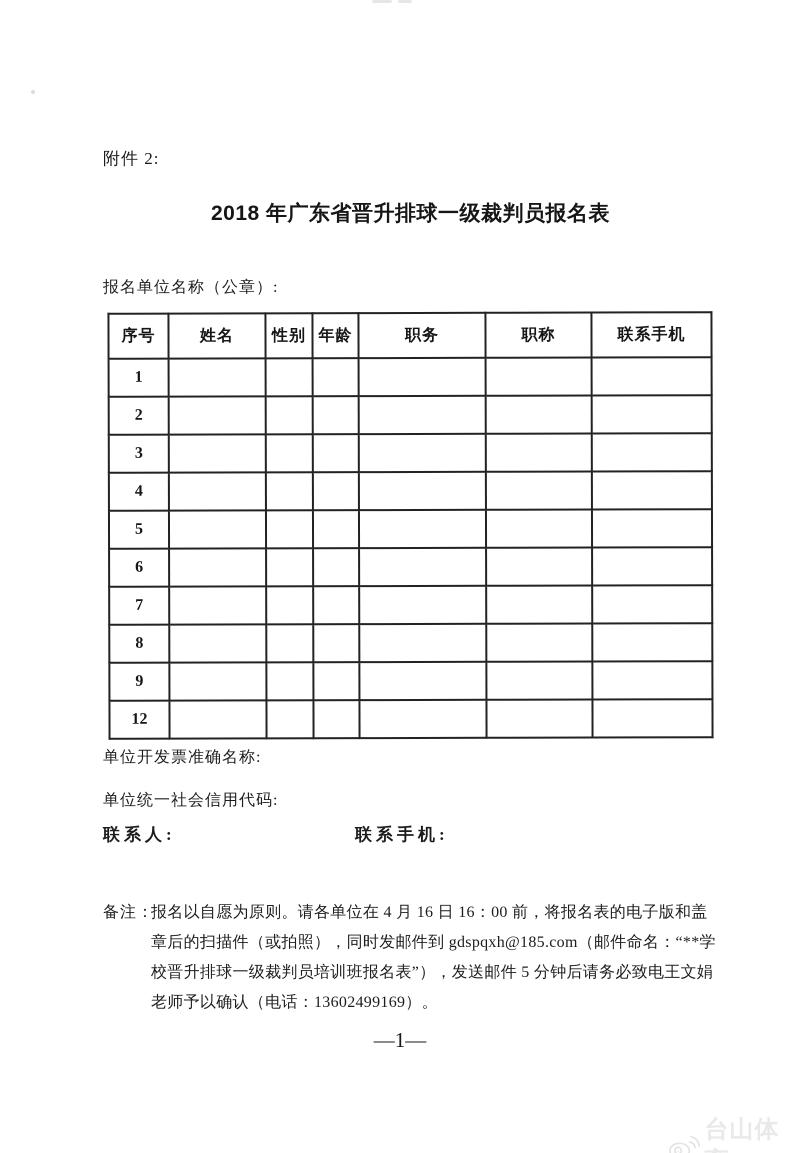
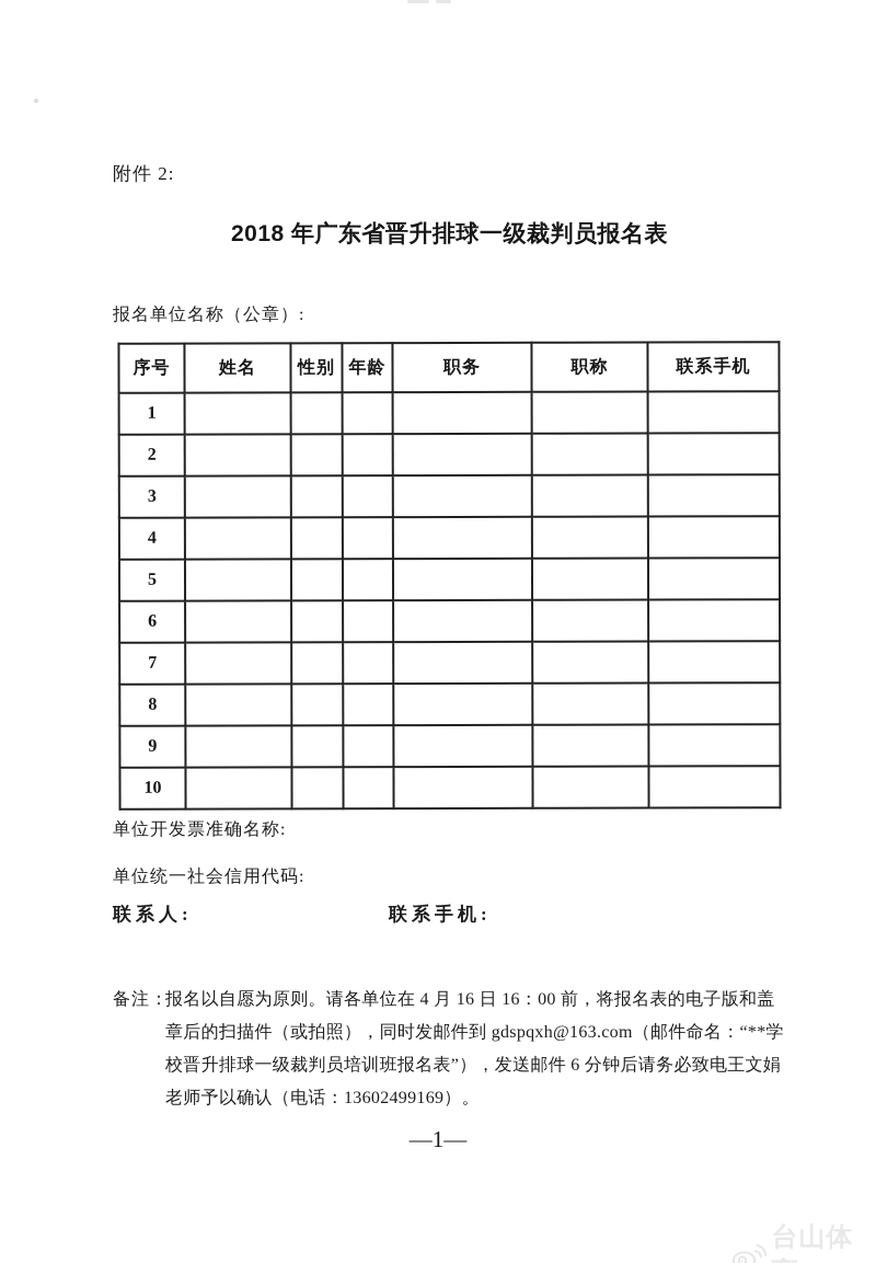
  附件 2:
  2018 年广东省晋升排球一级裁判员报名表
  报名单位名称（公章）:
  序号	姓名	性别	年龄	职务	职称	联系手机
  1
  2
  3
  4
  5
  6
  7
  8
  9
- 12
+ 10
  单位开发票准确名称:
  单位统一社会信用代码:
  联系人:
  联系手机:
  备注：
  报名以自愿为原则。请各单位在 4 月 16 日 16：00 前，将报名表的电子版和盖
- 章后的扫描件（或拍照），同时发邮件到 gdspqxh@185.com（邮件命名：“**学
+ 章后的扫描件（或拍照），同时发邮件到 gdspqxh@163.com（邮件命名：“**学
- 校晋升排球一级裁判员培训班报名表”），发送邮件 5 分钟后请务必致电王文娟
+ 校晋升排球一级裁判员培训班报名表”），发送邮件 6 分钟后请务必致电王文娟
  老师予以确认（电话：13602499169）。
  —1—
